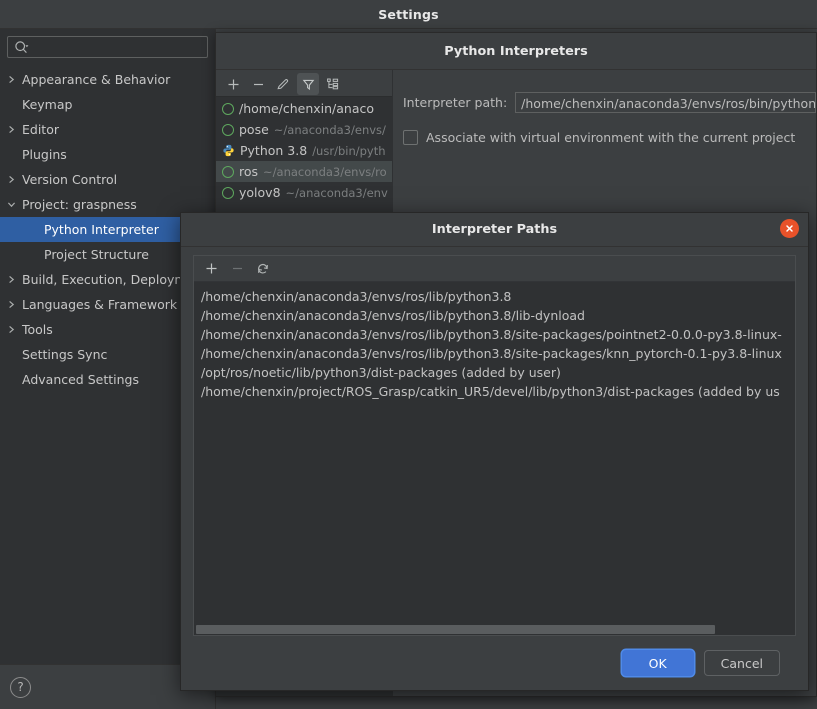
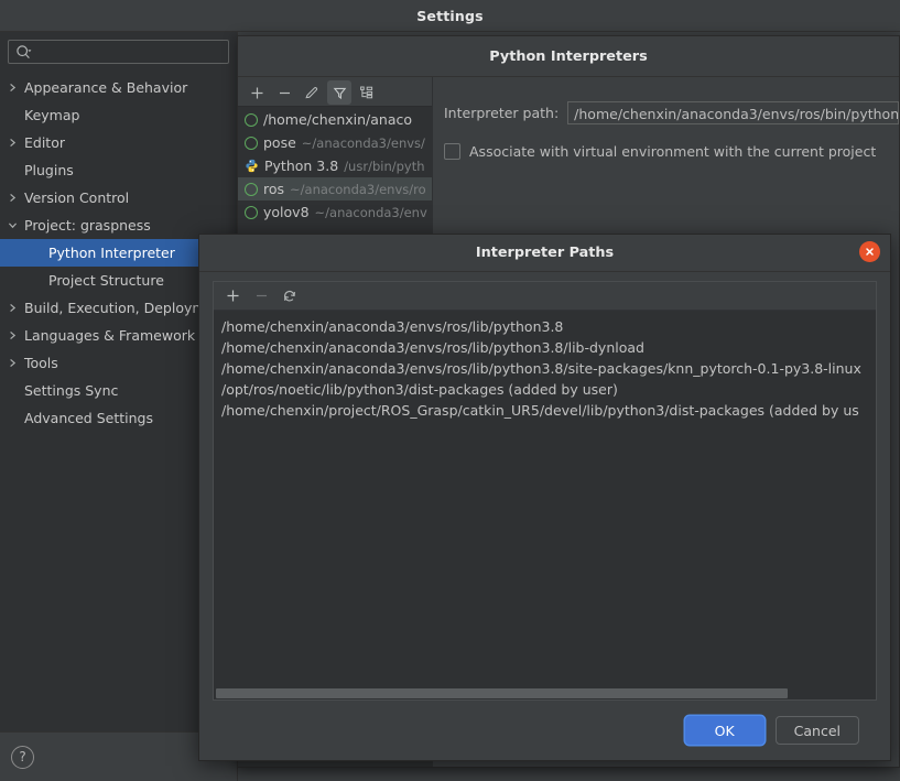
  Settings
  Appearance & Behavior
  Keymap
  Editor
  Plugins
  Version Control
  Project: graspness
  Python Interpreter
  Project Structure
  Build, Execution, Deployn
  Languages & Framework
  Tools
  Settings Sync
  Advanced Settings
  ?
  Python Interpreters
  /home/chenxin/anaco
  pose
  ~/anaconda3/envs/
  Python 3.8
  /usr/bin/pyth
  ros
  ~/anaconda3/envs/ro
  yolov8
  ~/anaconda3/env
  Interpreter path:
  /home/chenxin/anaconda3/envs/ros/bin/python
  Associate with virtual environment with the current project
  Interpreter Paths
  /home/chenxin/anaconda3/envs/ros/lib/python3.8
  /home/chenxin/anaconda3/envs/ros/lib/python3.8/lib-dynload
- /home/chenxin/anaconda3/envs/ros/lib/python3.8/site-packages/pointnet2-0.0.0-py3.8-linux-
  /home/chenxin/anaconda3/envs/ros/lib/python3.8/site-packages/knn_pytorch-0.1-py3.8-linux
  /opt/ros/noetic/lib/python3/dist-packages (added by user)
  /home/chenxin/project/ROS_Grasp/catkin_UR5/devel/lib/python3/dist-packages (added by us
  OK
  Cancel
